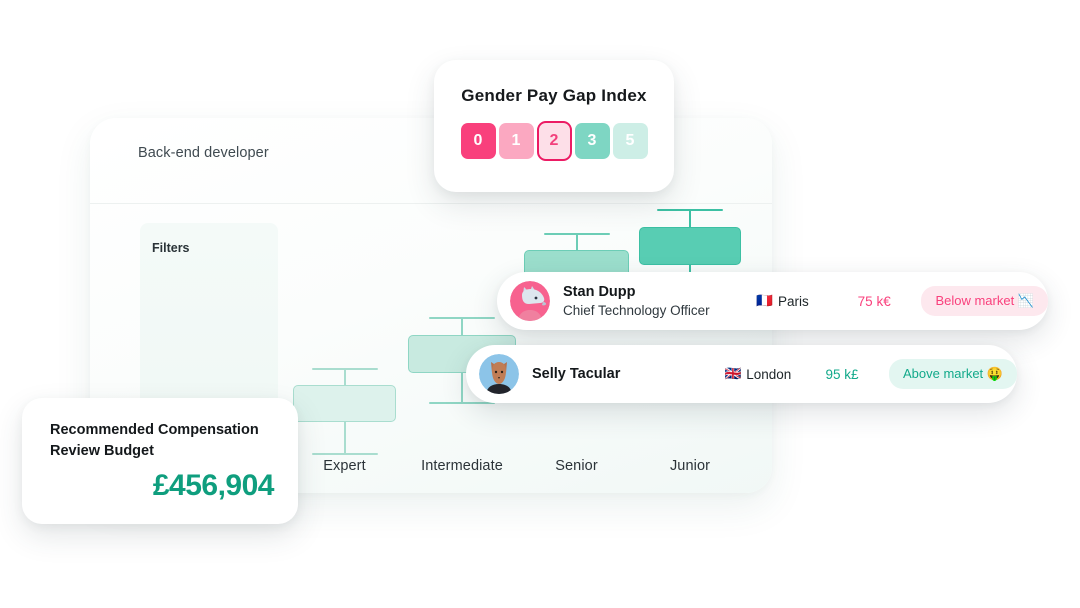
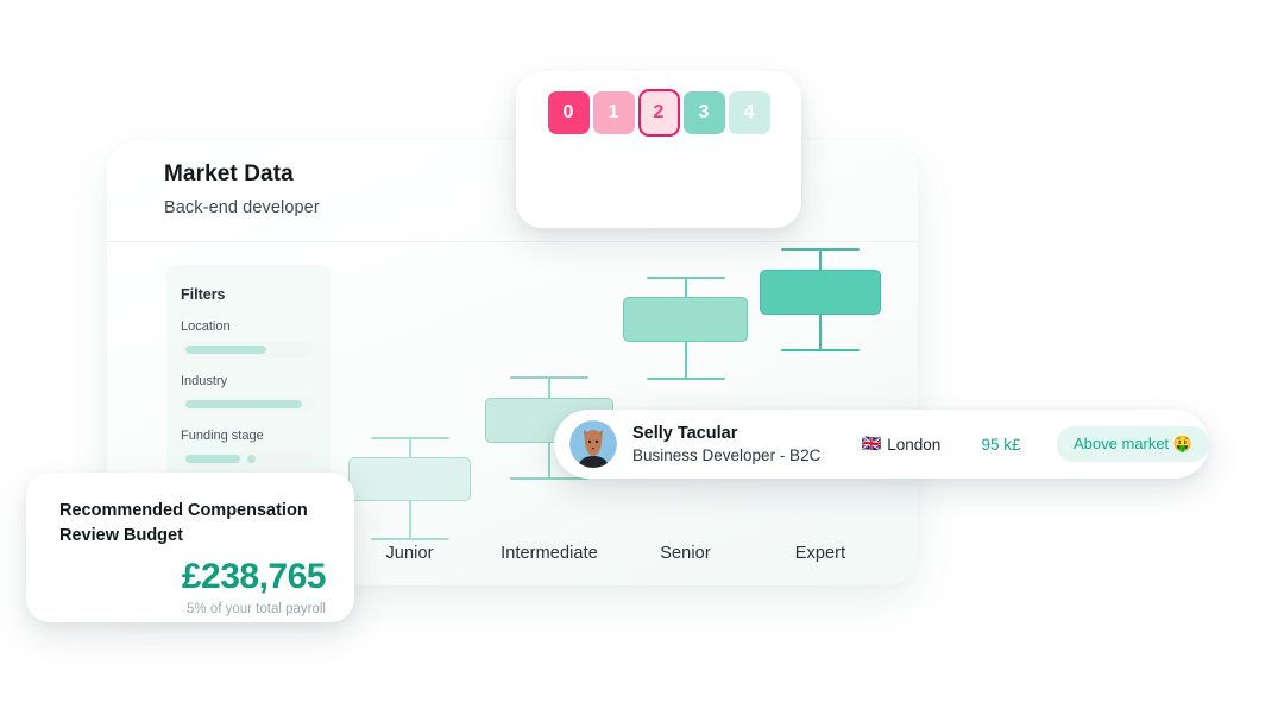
+ Market Data
  Back-end developer
  Filters
+ Location
+ Industry
+ Funding stage
- Expert
+ Junior
  Intermediate
  Senior
- Junior
+ Expert
- Gender Pay Gap Index
  0
  1
  2
  3
- 5
+ 4
- Stan Dupp
- Chief Technology Officer
- 🇫🇷
- Paris
- 75 k€
- Below market 📉
  Selly Tacular
+ Business Developer - B2C
  🇬🇧
  London
  95 k£
  Above market 🤑
  Recommended Compensation Review Budget
- £456,904
+ £238,765
+ 5% of your total payroll
